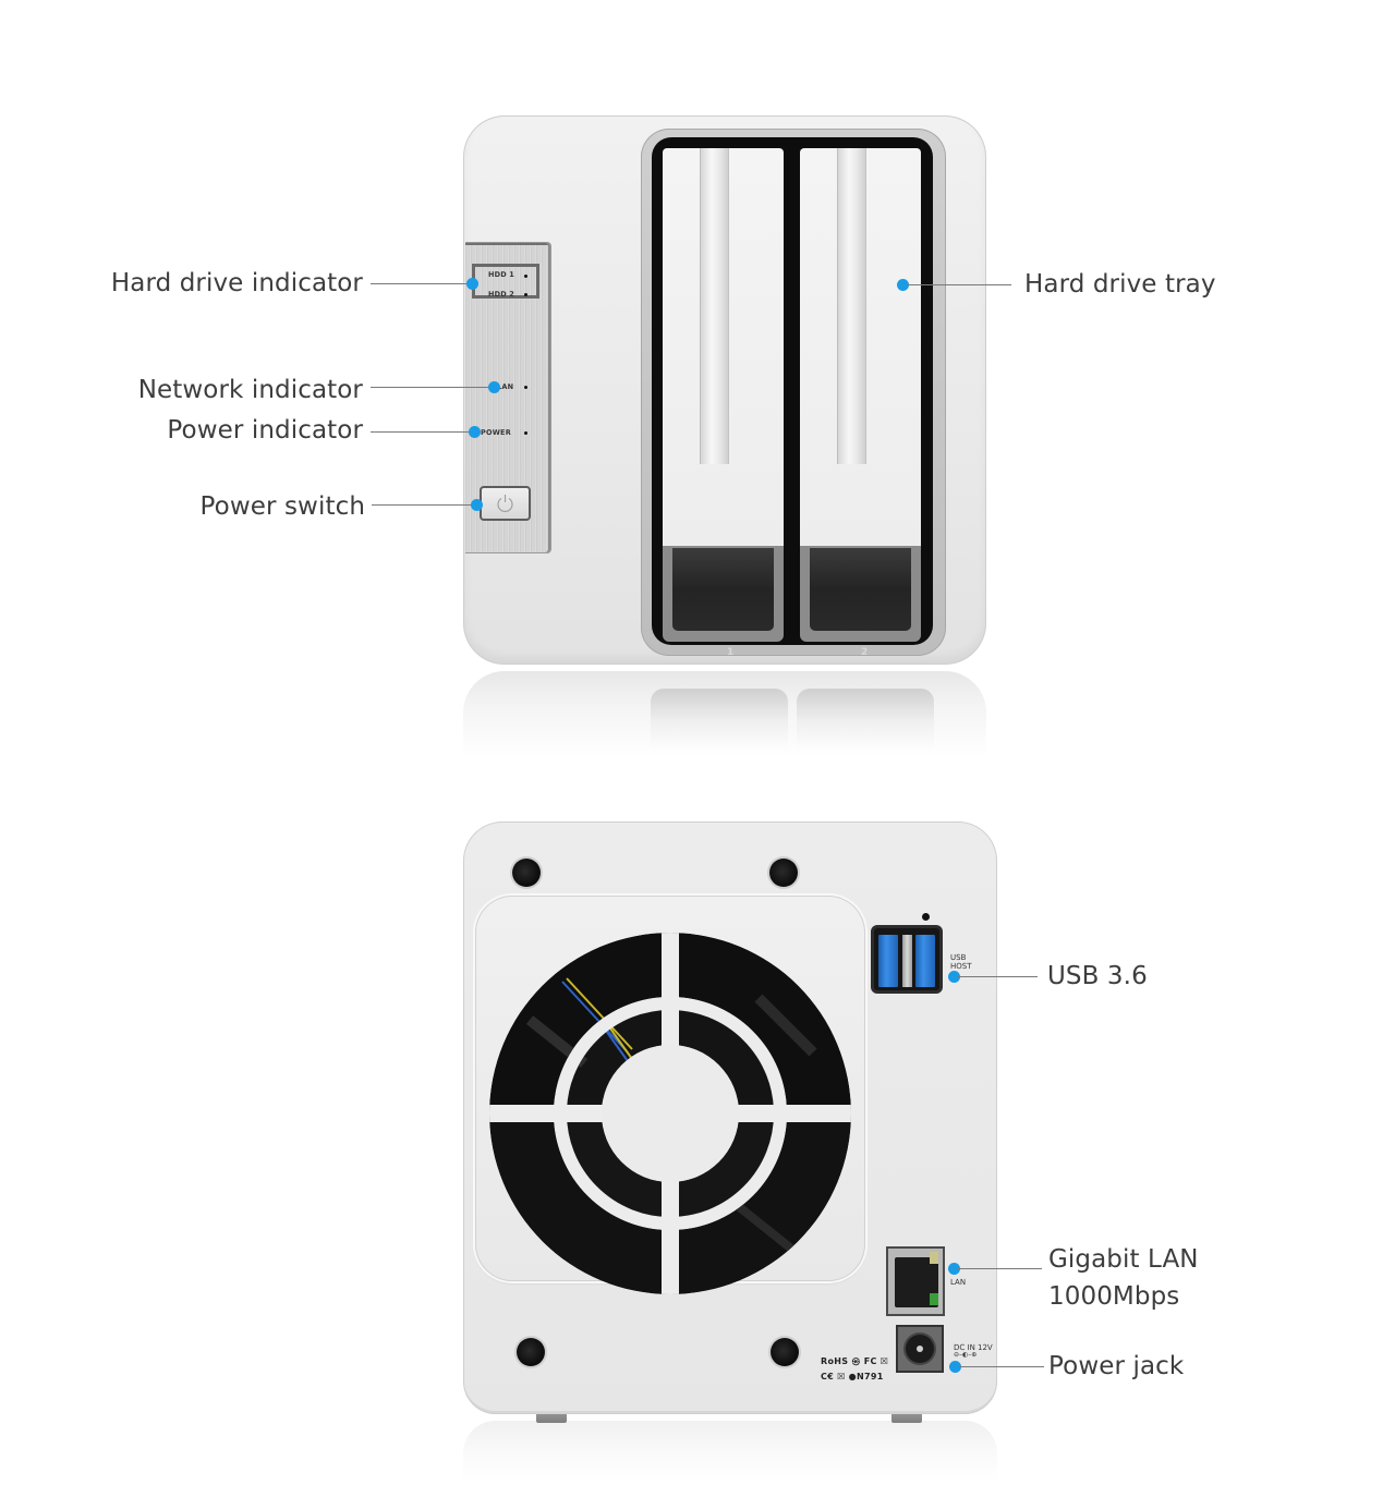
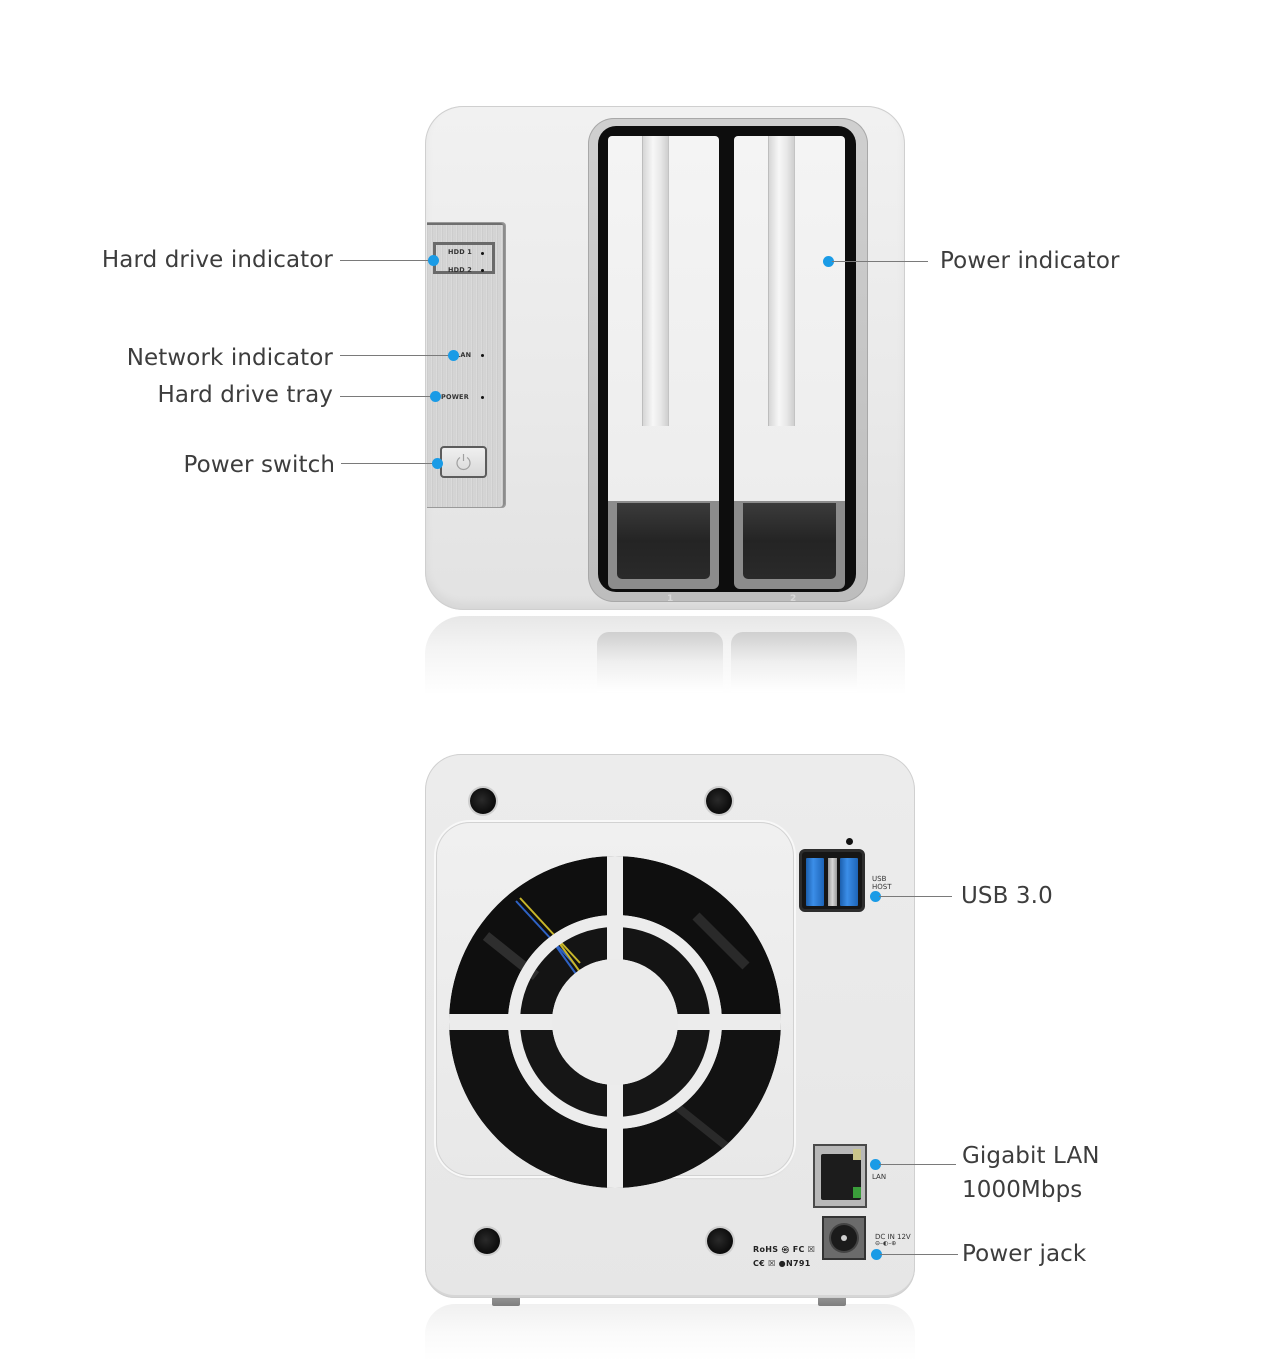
  HDD 1
  HDD 2
  POWER
  1
  2
  Hard drive indicator
  Network indicator
- Power indicator
+ Hard drive tray
  Power switch
- Hard drive tray
+ Power indicator
  USB
  HOST
  LAN
  DC IN 12V
  RoHS ㉿ FC ☒
  C€ ☒ ●N791
- USB 3.6
+ USB 3.0
  Gigabit LAN
  1000Mbps
  Power jack
